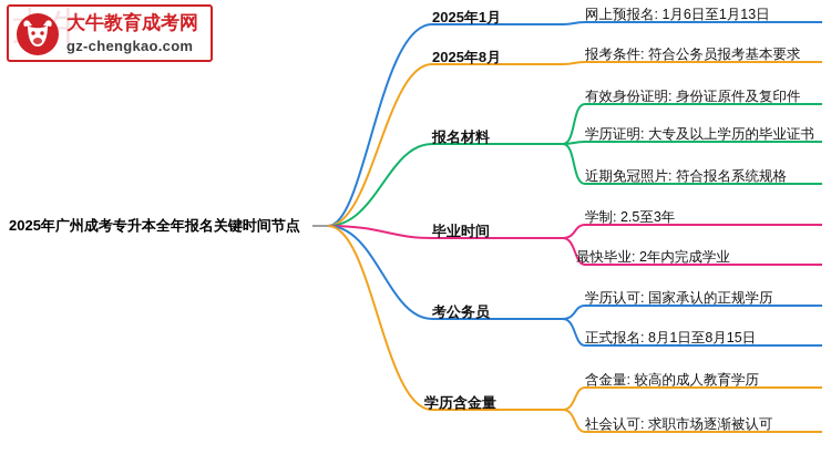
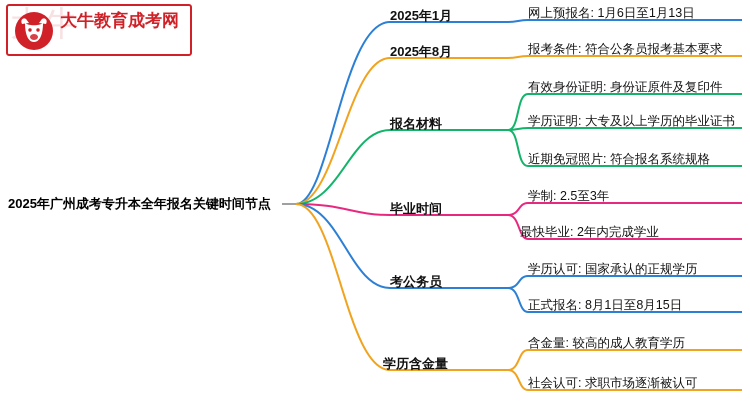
  大牛教育成考网
- gz-chengkao.com
  2025年广州成考专升本全年报名关键时间节点
  2025年1月
  2025年8月
  报名材料
  毕业时间
  考公务员
  学历含金量
  网上预报名: 1月6日至1月13日
  报考条件: 符合公务员报考基本要求
  有效身份证明: 身份证原件及复印件
  学历证明: 大专及以上学历的毕业证书
  近期免冠照片: 符合报名系统规格
  学制: 2.5至3年
  最快毕业: 2年内完成学业
  学历认可: 国家承认的正规学历
  正式报名: 8月1日至8月15日
  含金量: 较高的成人教育学历
  社会认可: 求职市场逐渐被认可
